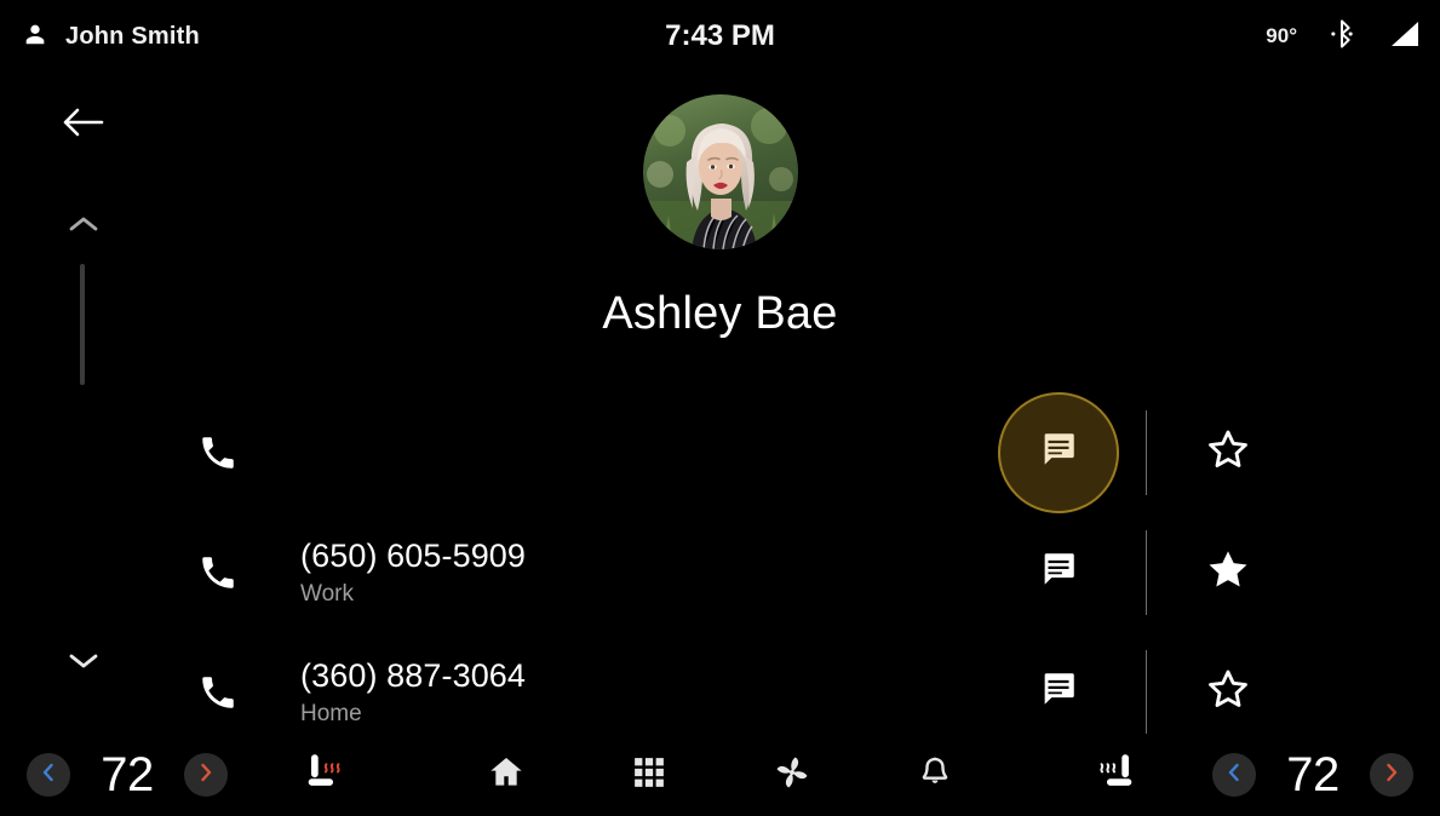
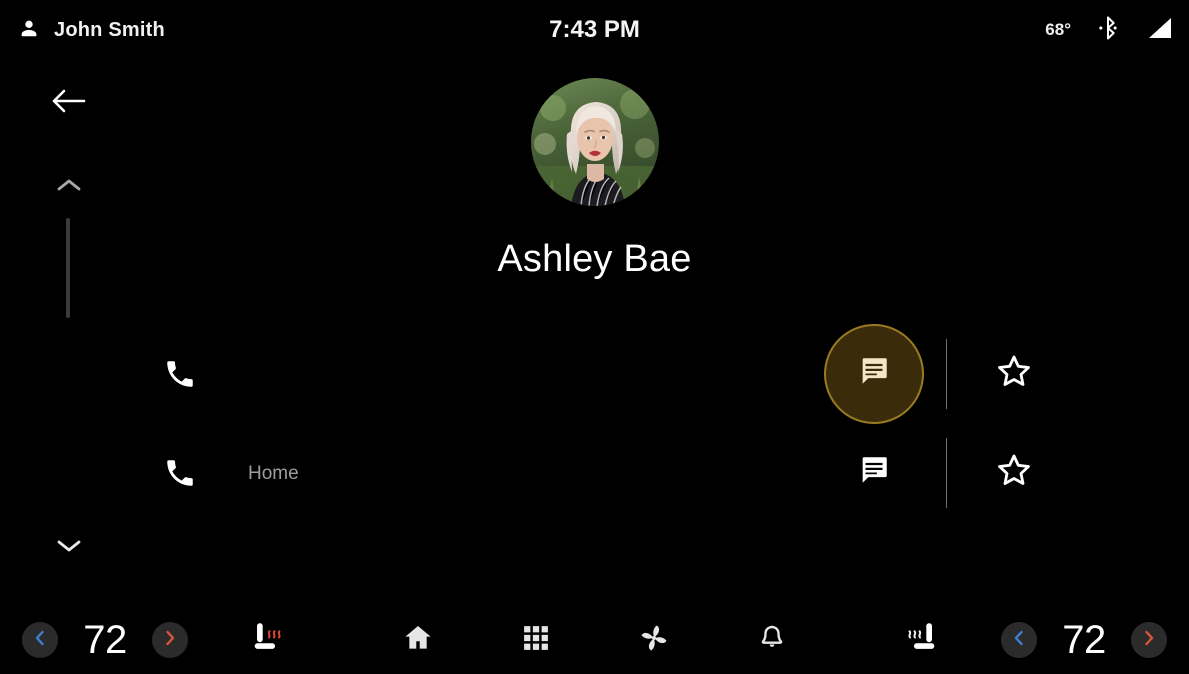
  John Smith
  7:43 PM
- 90°
+ 68°
  Ashley Bae
- (650) 605-5909
- Work
- (360) 887-3064
  Home
  72
  72
